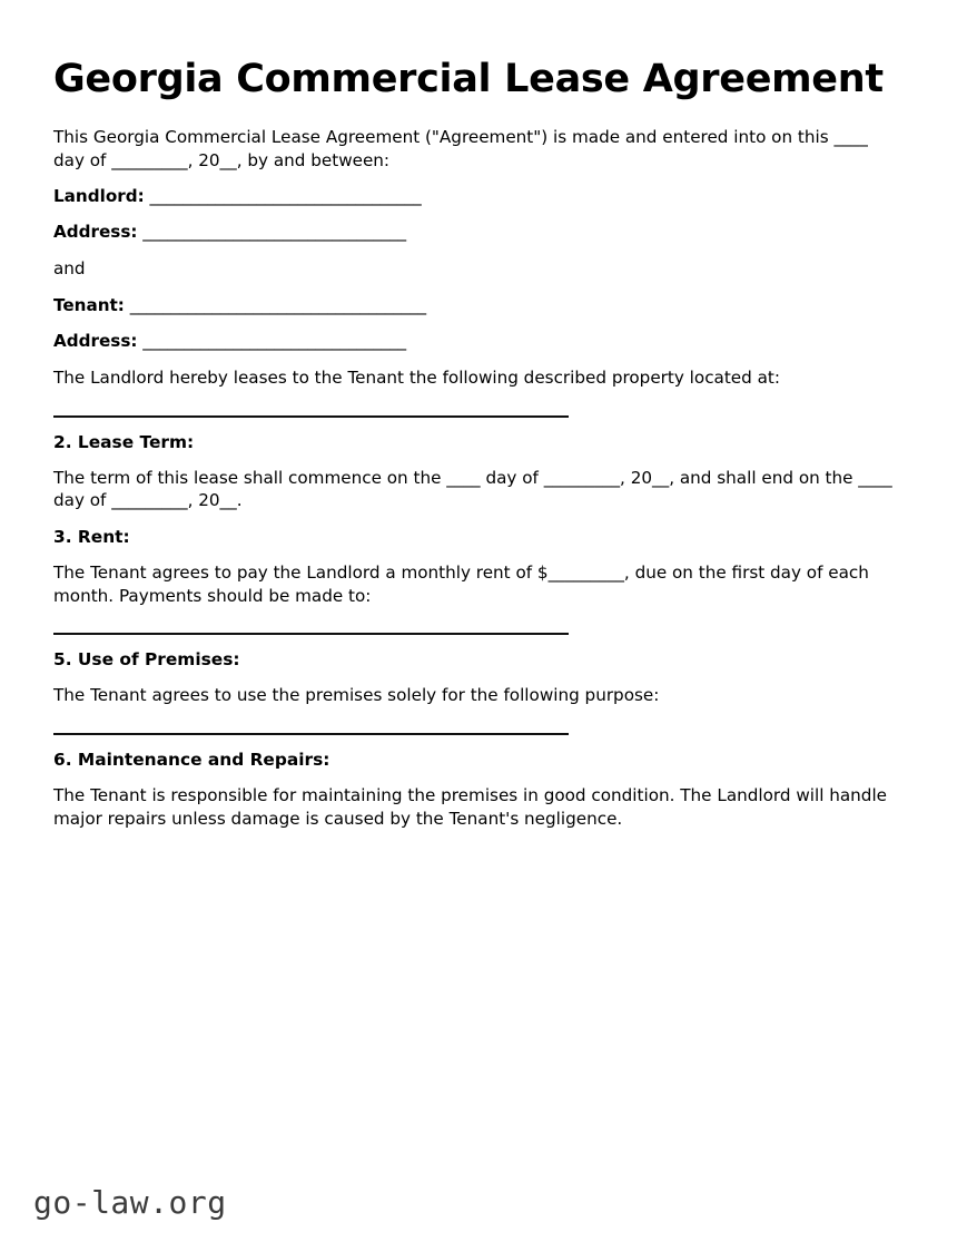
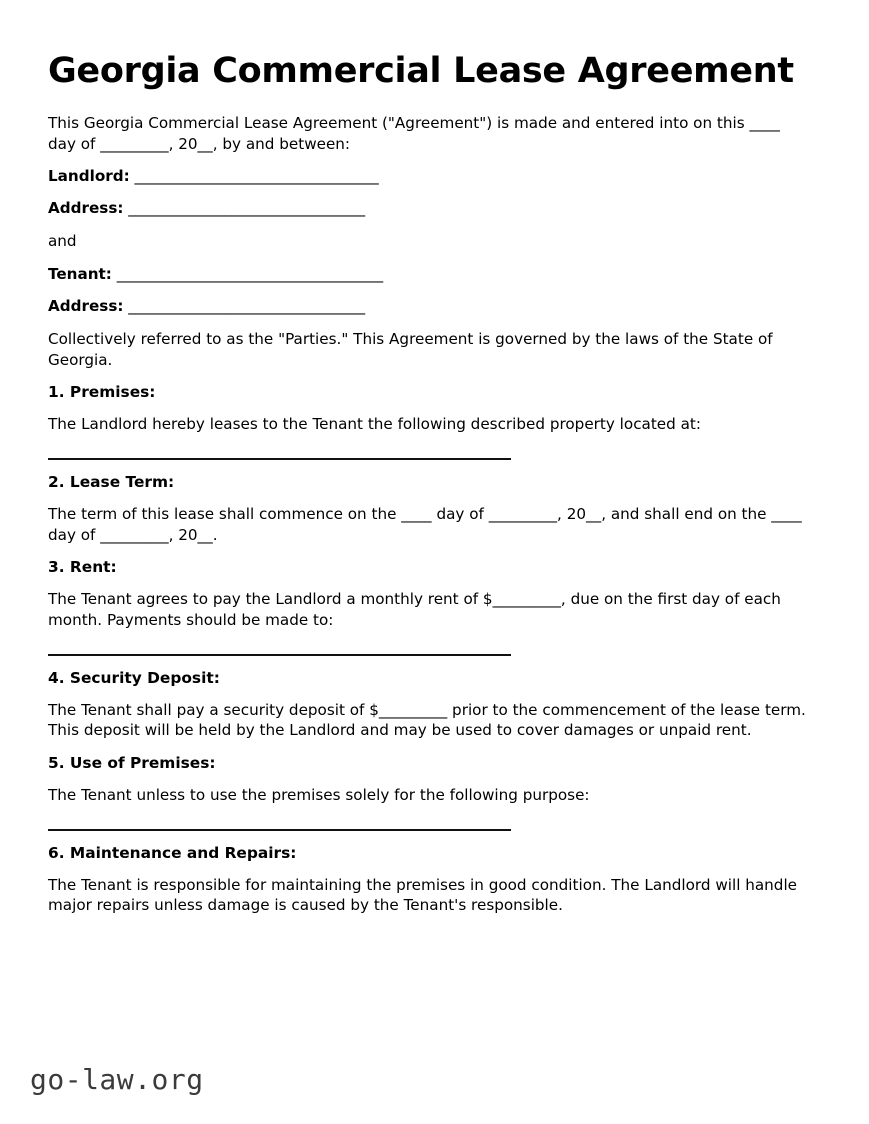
  Georgia Commercial Lease Agreement
  This Georgia Commercial Lease Agreement ("Agreement") is made and entered into on this ____ day of _________, 20__, by and between:
  Landlord: _________________________________
  Address: ________________________________
  and
  Tenant: ____________________________________
  Address: ________________________________
+ Collectively referred to as the "Parties." This Agreement is governed by the laws of the State of Georgia.
+ 1. Premises:
  The Landlord hereby leases to the Tenant the following described property located at:
  2. Lease Term:
  The term of this lease shall commence on the ____ day of _________, 20__, and shall end on the ____ day of _________, 20__.
  3. Rent:
  The Tenant agrees to pay the Landlord a monthly rent of $_________, due on the first day of each month. Payments should be made to:
+ 4. Security Deposit:
+ The Tenant shall pay a security deposit of $_________ prior to the commencement of the lease term. This deposit will be held by the Landlord and may be used to cover damages or unpaid rent.
  5. Use of Premises:
- The Tenant agrees to use the premises solely for the following purpose:
+ The Tenant unless to use the premises solely for the following purpose:
  6. Maintenance and Repairs:
- The Tenant is responsible for maintaining the premises in good condition. The Landlord will handle major repairs unless damage is caused by the Tenant's negligence.
+ The Tenant is responsible for maintaining the premises in good condition. The Landlord will handle major repairs unless damage is caused by the Tenant's responsible.
  go-law.org
